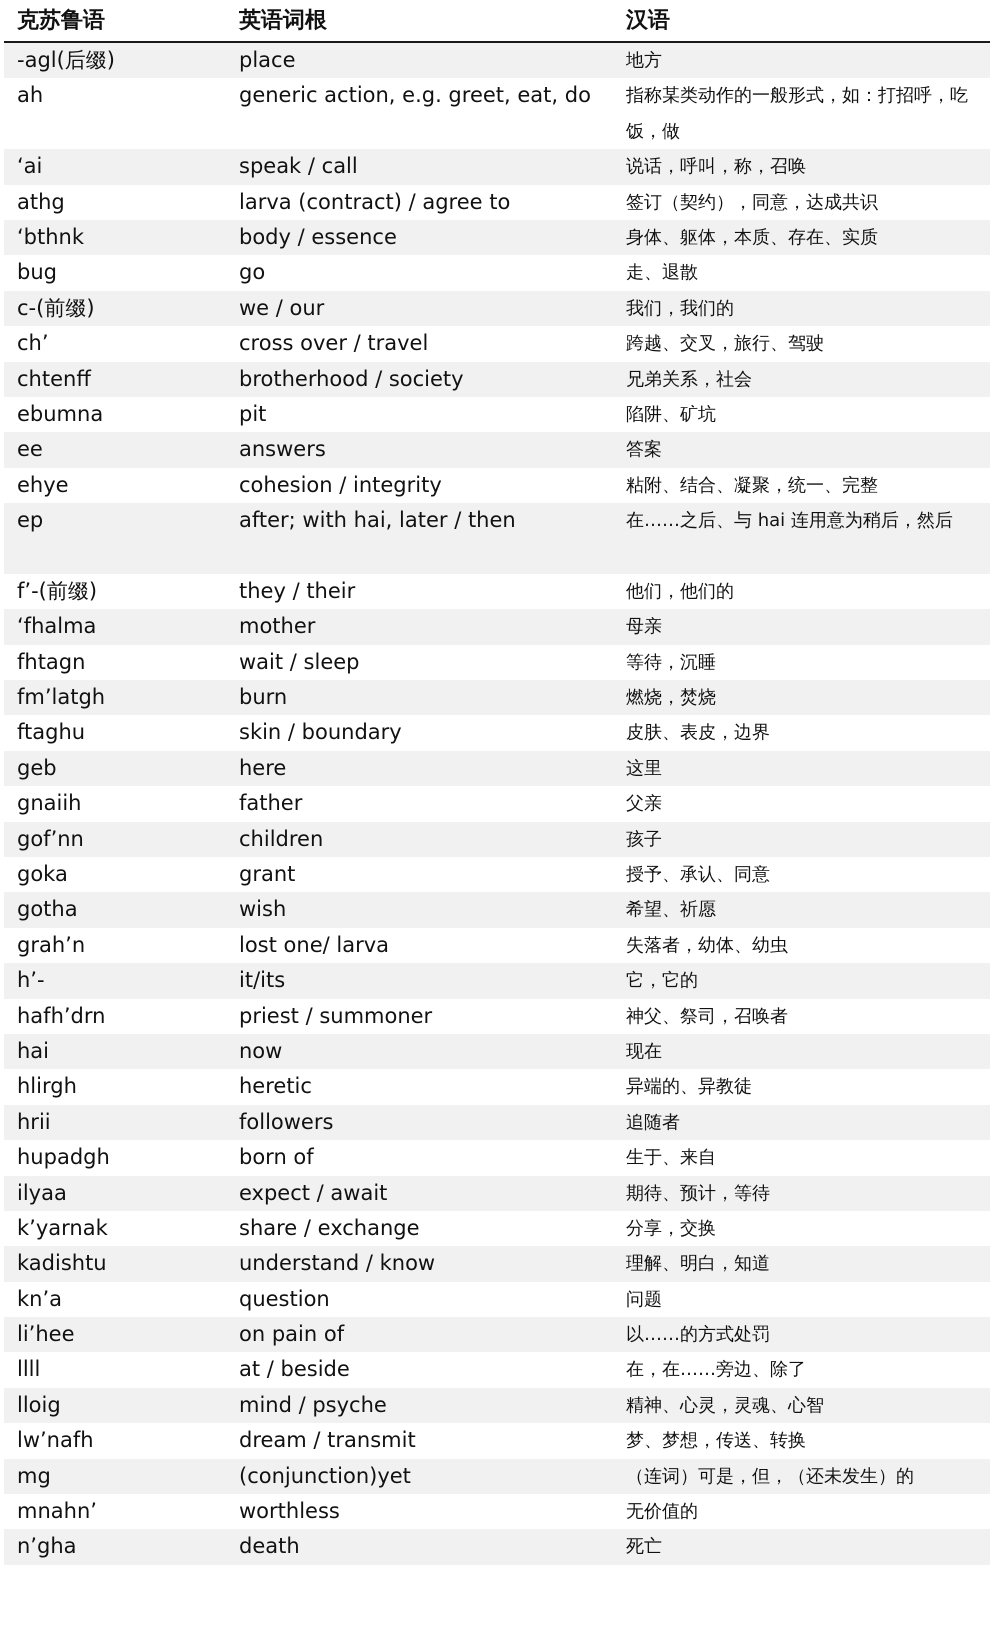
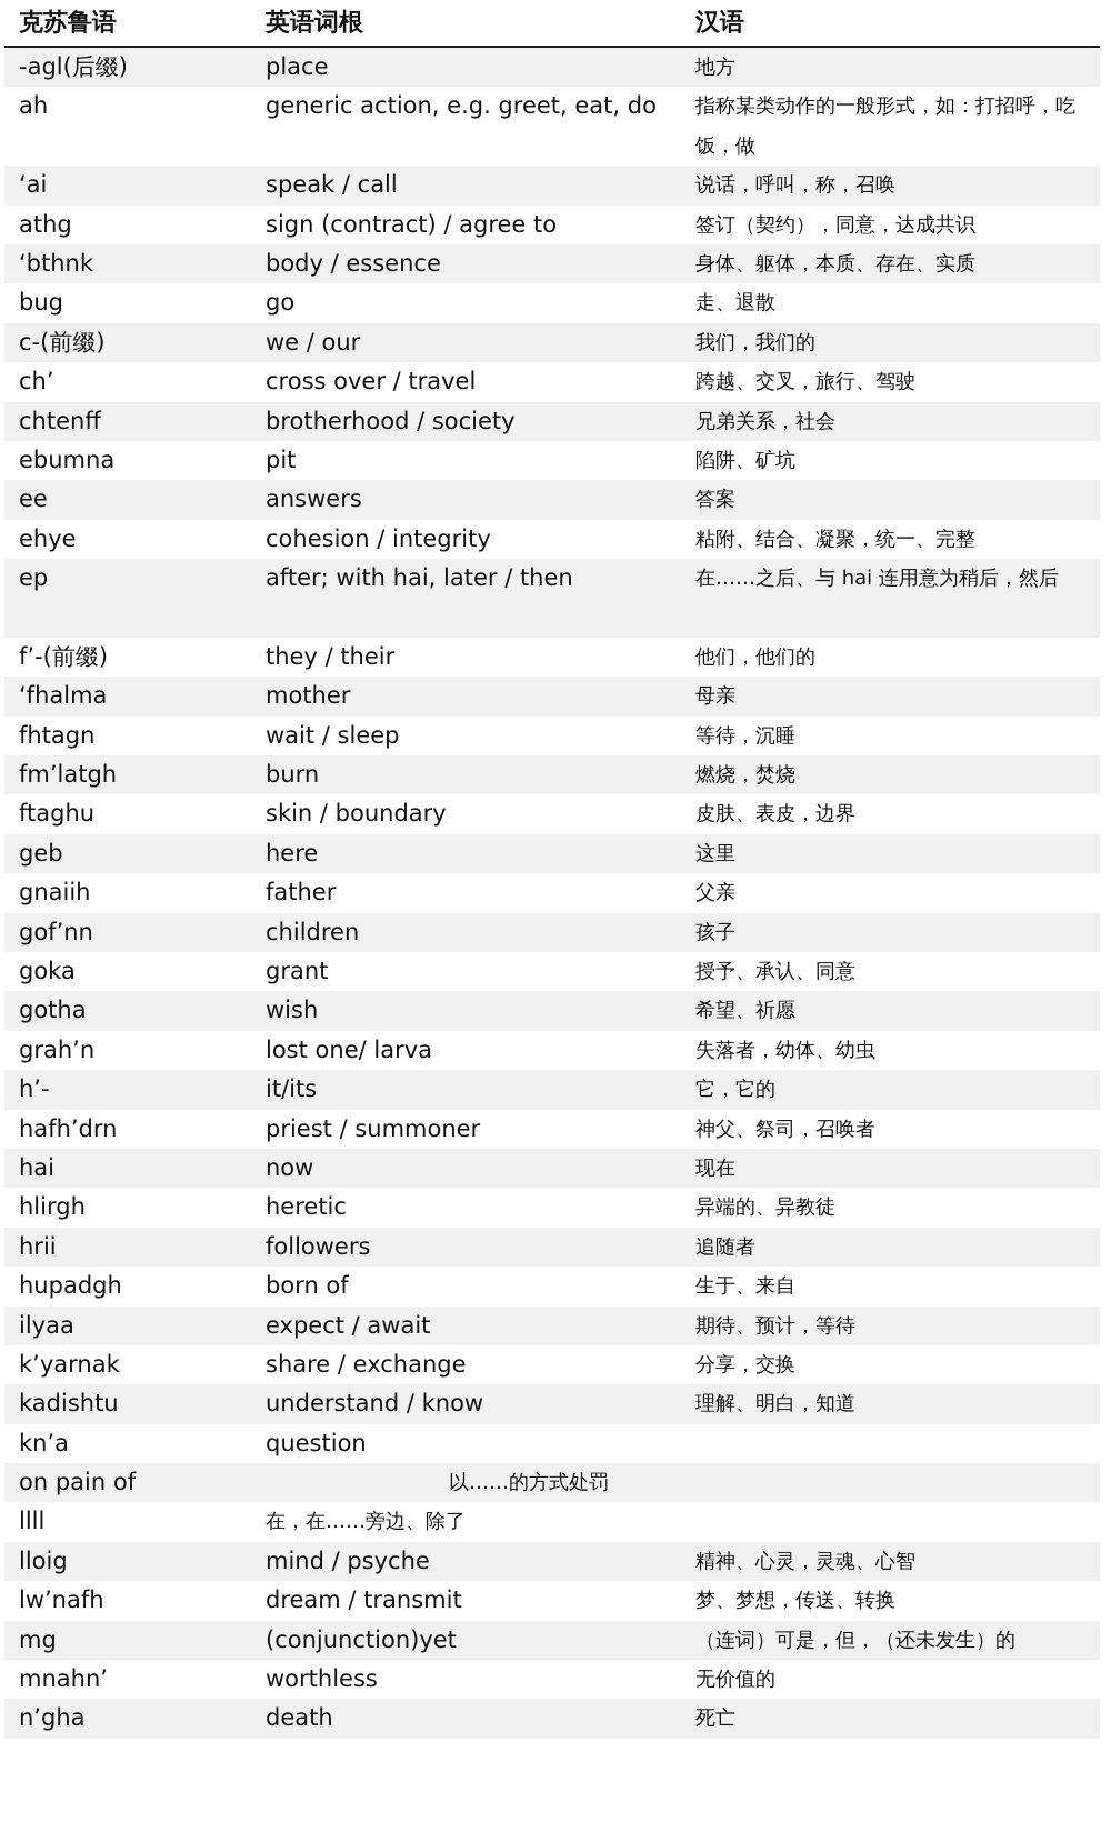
  克苏鲁语
  英语词根
  汉语
  -agl(后缀)
  place
  地方
  ah
  generic action, e.g. greet, eat, do
  指称某类动作的一般形式，如：打招呼，吃饭，做
  ‘ai
  speak / call
  说话，呼叫，称，召唤
  athg
- larva (contract) / agree to
+ sign (contract) / agree to
  签订（契约），同意，达成共识
  ‘bthnk
  body / essence
  身体、躯体，本质、存在、实质
  bug
  go
  走、退散
  c-(前缀)
  we / our
  我们，我们的
  ch’
  cross over / travel
  跨越、交叉，旅行、驾驶
  chtenff
  brotherhood / society
  兄弟关系，社会
  ebumna
  pit
  陷阱、矿坑
  ee
  answers
  答案
  ehye
  cohesion / integrity
  粘附、结合、凝聚，统一、完整
  ep
  after; with hai, later / then
  在……之后、与 hai 连用意为稍后，然后
  f’-(前缀)
  they / their
  他们，他们的
  ‘fhalma
  mother
  母亲
  fhtagn
  wait / sleep
  等待，沉睡
  fm’latgh
  burn
  燃烧，焚烧
  ftaghu
  skin / boundary
  皮肤、表皮，边界
  geb
  here
  这里
  gnaiih
  father
  父亲
  gof’nn
  children
  孩子
  goka
  grant
  授予、承认、同意
  gotha
  wish
  希望、祈愿
  grah’n
  lost one/ larva
  失落者，幼体、幼虫
  h’-
  it/its
  它，它的
  hafh’drn
  priest / summoner
  神父、祭司，召唤者
  hai
  now
  现在
  hlirgh
  heretic
  异端的、异教徒
  hrii
  followers
  追随者
  hupadgh
  born of
  生于、来自
  ilyaa
  expect / await
  期待、预计，等待
  k’yarnak
  share / exchange
  分享，交换
  kadishtu
  understand / know
  理解、明白，知道
  kn’a
  question
- 问题
- li’hee
  on pain of
  以……的方式处罚
  llll
- at / beside
  在，在……旁边、除了
  lloig
  mind / psyche
  精神、心灵，灵魂、心智
  lw’nafh
  dream / transmit
  梦、梦想，传送、转换
  mg
  (conjunction)yet
  （连词）可是，但，（还未发生）的
  mnahn’
  worthless
  无价值的
  n’gha
  death
  死亡
